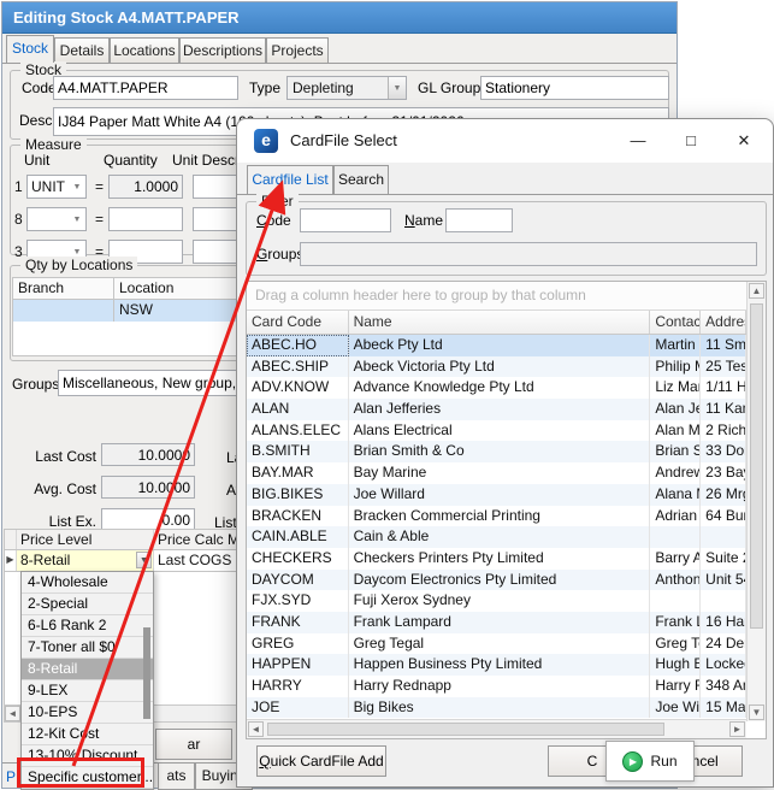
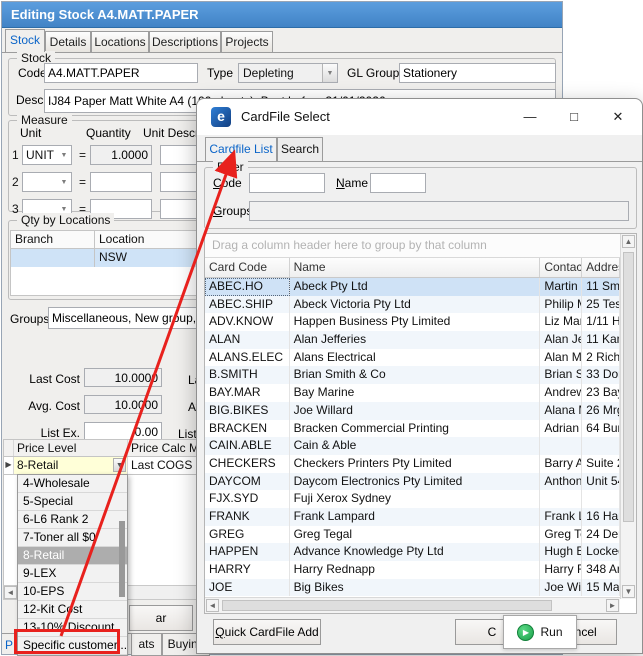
  Editing Stock A4.MATT.PAPER
  Stock
  Details
  Locations
  Descriptions
  Projects
  Stock
  Cod
  A4.MATT.PAPER
  Type
  Depleting
  GL Group
  Stationery
  Desc
  Measure
  Unit
  Quantity
  Unit Desc
  1
  UNIT
  =
  1.0000
- 8
+ 2
  =
  3
  =
  Qty by Locations
  Branch
  Location
  NSW
  Groups
  Miscellaneous, New grup,
  Last Cost
  10.000
  Avg. Cost
  10.0000
  List Ex.
  0.00
  Price Level
  Price Calc M
  ▶
  8-Retail
  Last COGS
  ◄
  ar
  P
  ats
  Buyin
  4-Wholesale
- 2-Special
+ 5-Special
  6-L6 Rank 2
  7-Toner all $0
  8-Retail
  9-LEX
  10-EPS
  12-Kit Cst
  13-10% Discount
  Specific customer...
  e
  CardFile Select
  —
  □
  ✕
  Cardfile List
  Search
  Fiter
  Code
  Name
  Group
  Drag a column header here to group by that column
  Card Code
  Name
  Contac
  Addre
  ABEC.HO
  Abeck Pty Ltd
  Martin
  ABEC.SHIP
  Abeck Victoria Pty Ltd
  Philip M
  25 Tes
  ADV.KNOW
- Advance Knowledge Pty Ltd
+ Happen Business Pty Limited
  Liz Mar
  1/11 H
  ALAN
  Alan Jefferies
  Alan Je
  ALANS.ELEC
  Alans Electrical
  Alan M
  2 Rich
  B.SMITH
  Brian Smith & Co
  Brian S
  33 Do
  BAY.MAR
  Bay Marine
  Andrew
  23 Ba
  BIG.BIKES
  Joe Willard
  Alana
  26 Mr
  BRACKEN
  Bracken Commercial Printing
  Adrian
  64 Bu
  CAIN.ABLE
  Cain & Able
  CHECKERS
  Checkers Printers Pty Limited
  Barry A
  Suite
  DAYCOM
  Daycom Electronics Pty Limited
  Anthon
  Unit 5
  FJX.SYD
  Fuji Xerox Sydney
  FRANK
  Frank Lampard
  Frank L
  16 Ha
  GREG
  Greg Tegal
  Greg T
  24 De
  HAPPEN
- Happen Business Pty Limited
+ Advance Knowledge Pty Ltd
  Hugh E
  Locke
  HARRY
  Harry Rednapp
  Harry R
  348 A
  JOE
  Big Bikes
  15 Ma
  ▲
  ▼
  ◄
  ►
  Quick CardFile Add
  C
  ▶
  Run
